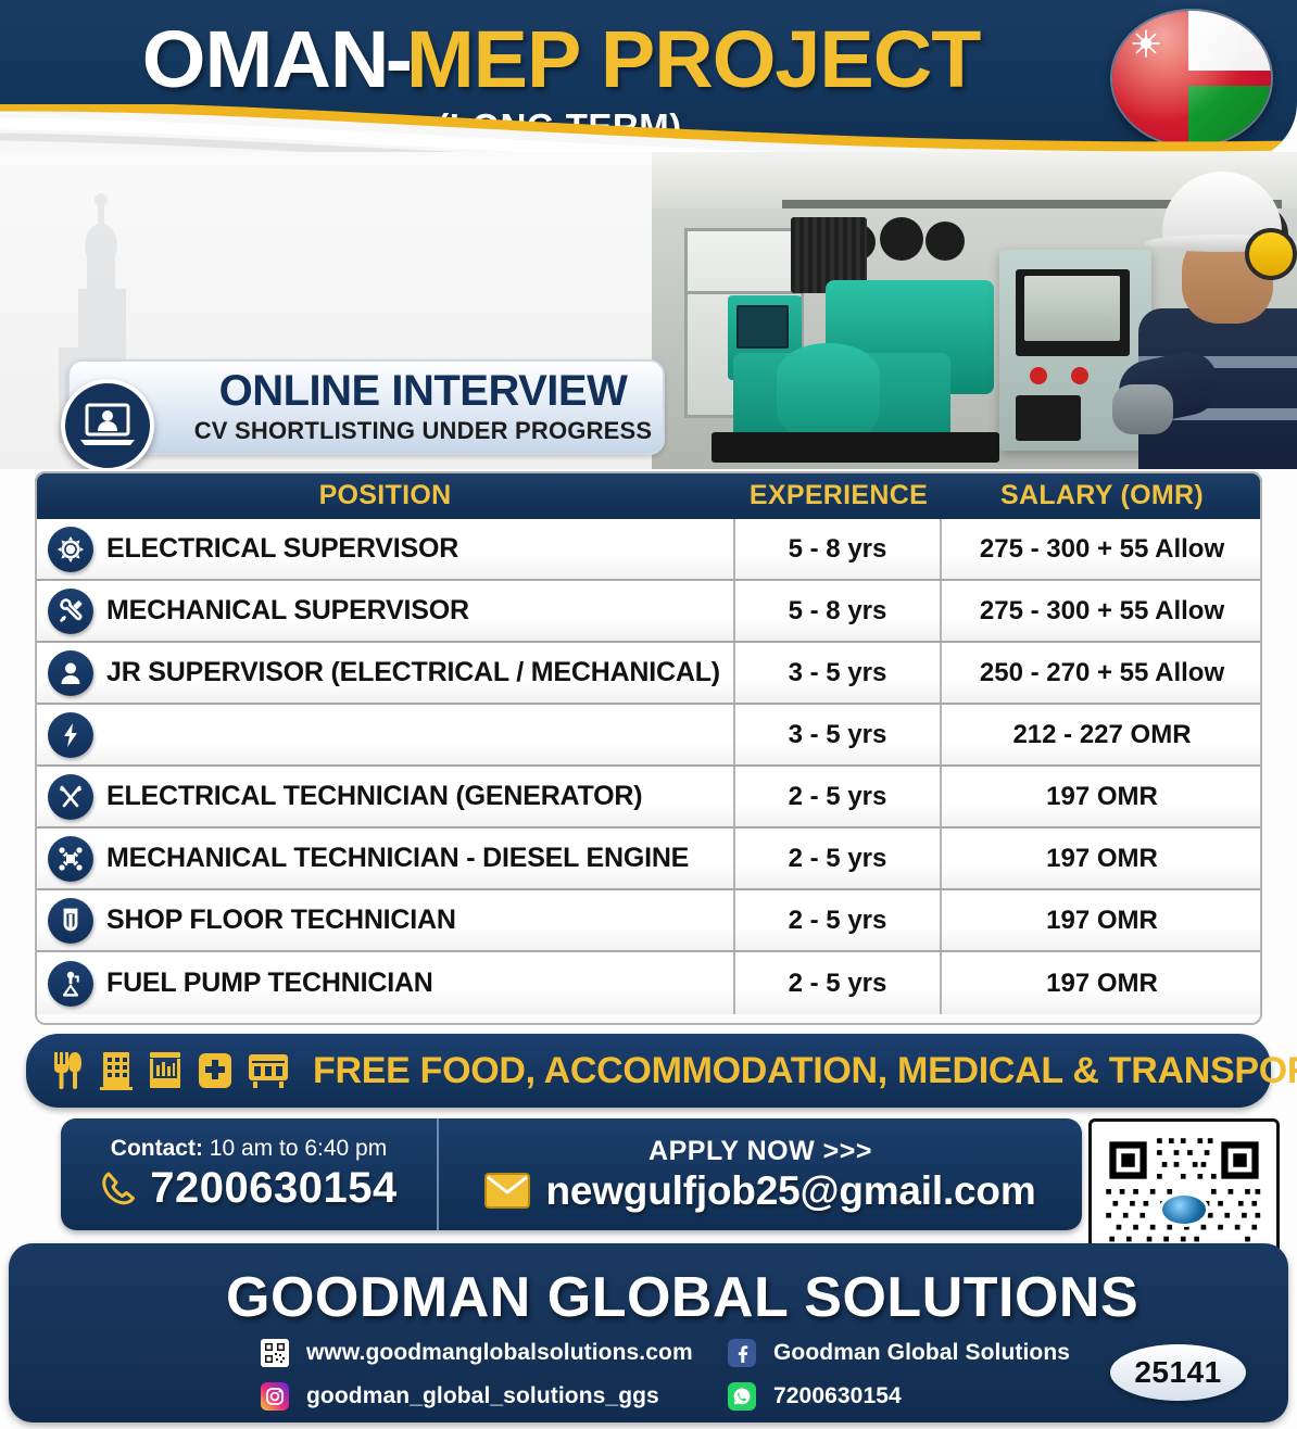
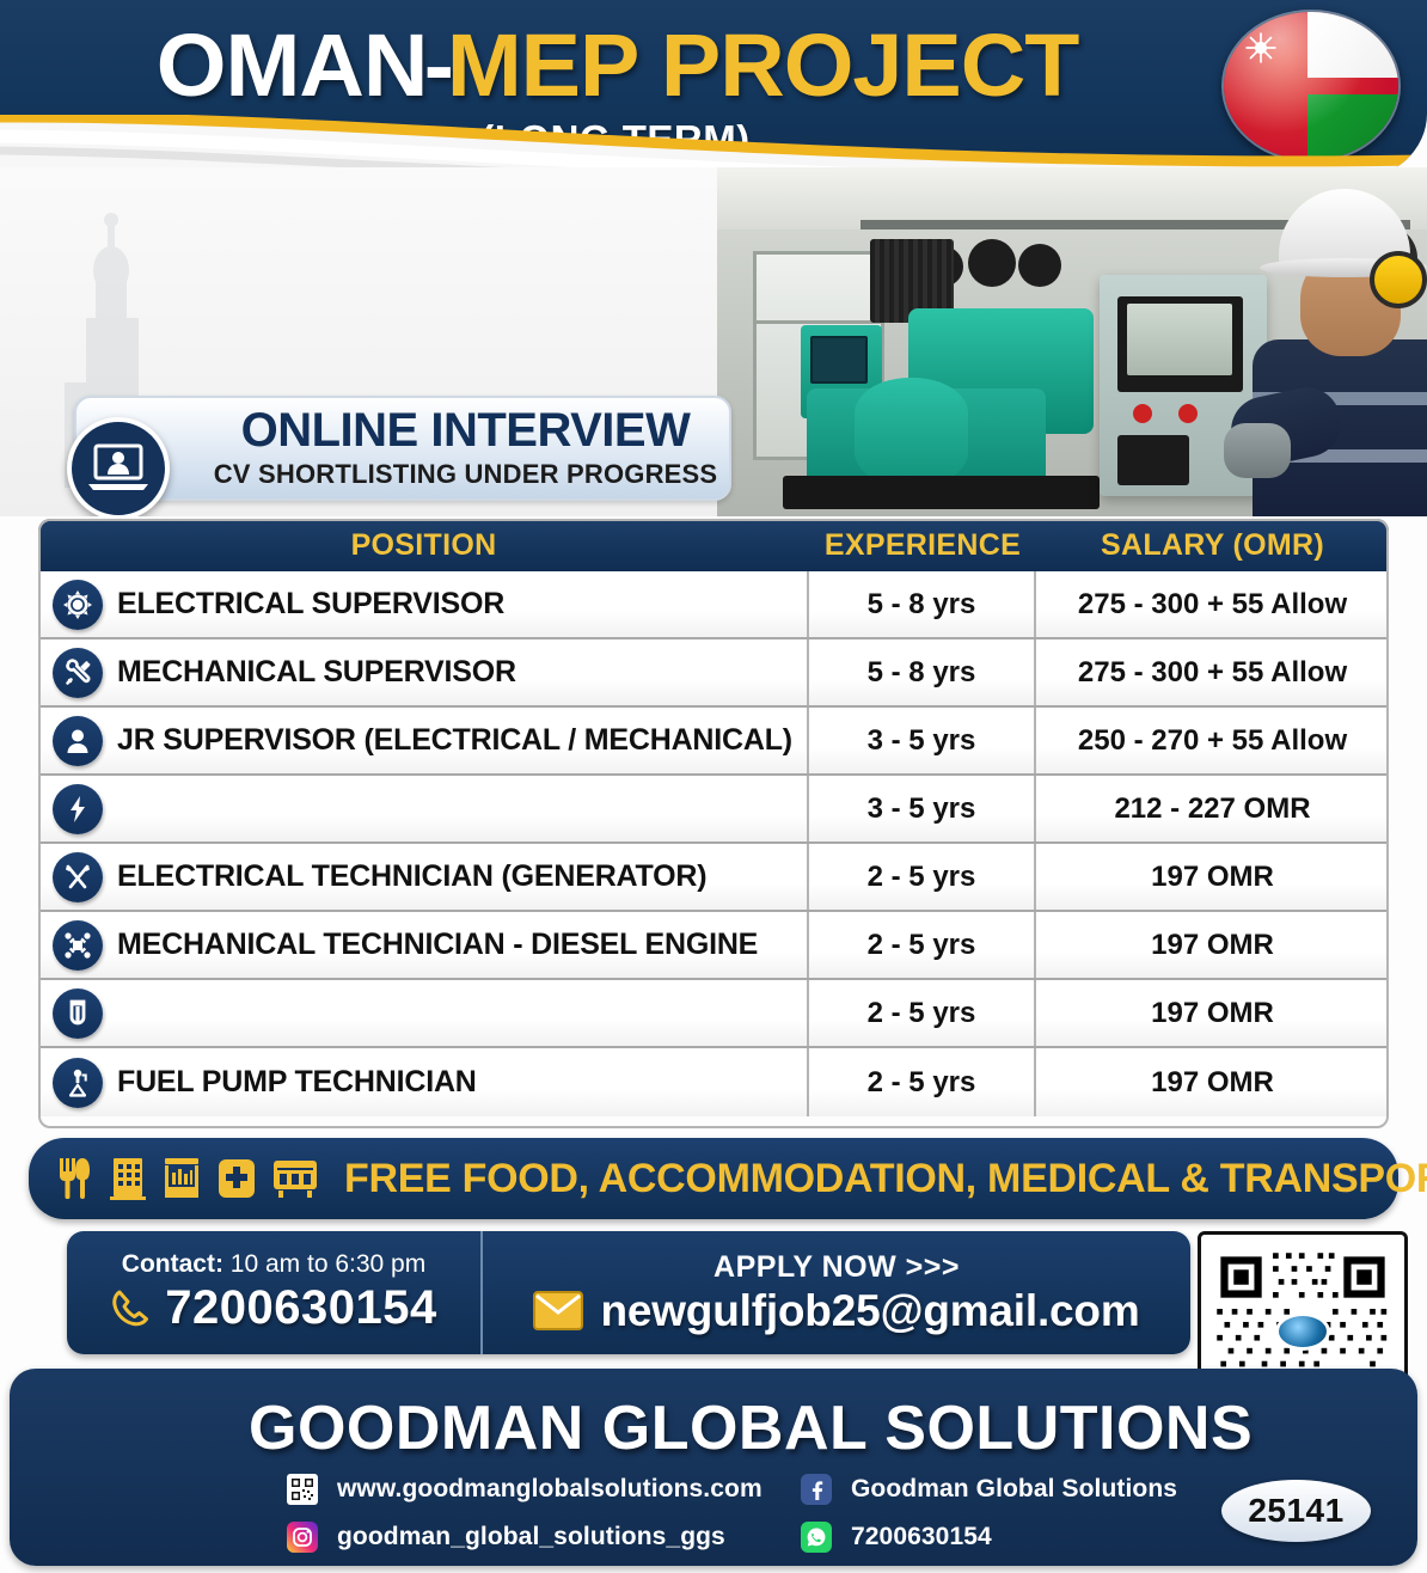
  OMAN - MEP PROJECT
  ONLINE INTERVIEW
  CV SHORTLISTING UNDER PROGRESS
  POSITION
  EXPERIENCE
  SALARY (OMR)
  ELECTRICAL SUPERVISOR
  5 - 8 yrs
  275 - 300 + 55 Allow
  MECHANICAL SUPERVISOR
  5 - 8 yrs
  275 - 300 + 55 Allow
  JR SUPERVISOR (ELECTRICAL / MECHANICAL)
  3 - 5 yrs
  250 - 270 + 55 Allow
  3 - 5 yrs
  212 - 227 OMR
  ELECTRICAL TECHNICIAN (GENERATOR)
  2 - 5 yrs
  197 OMR
  MECHANICAL TECHNICIAN - DIESEL ENGINE
  2 - 5 yrs
  197 OMR
- SHOP FLOOR TECHNICIAN
  2 - 5 yrs
  197 OMR
  FUEL PUMP TECHNICIAN
  2 - 5 yrs
  197 OMR
  FREE FOOD, ACCOMMODATION, MEDICAL & TRANSPO
- Contact: 10 am to 6:40 pm
+ Contact: 10 am to 6:30 pm
  7200630154
  APPLY NOW >>>
  newgulfjob25@gmail.com
  GOODMAN GLOBAL SOLUTIONS
  www.goodmanglobalsolutions.com
  Goodman Global Solutions
  goodman_global_solutions_ggs
  7200630154
  25141
